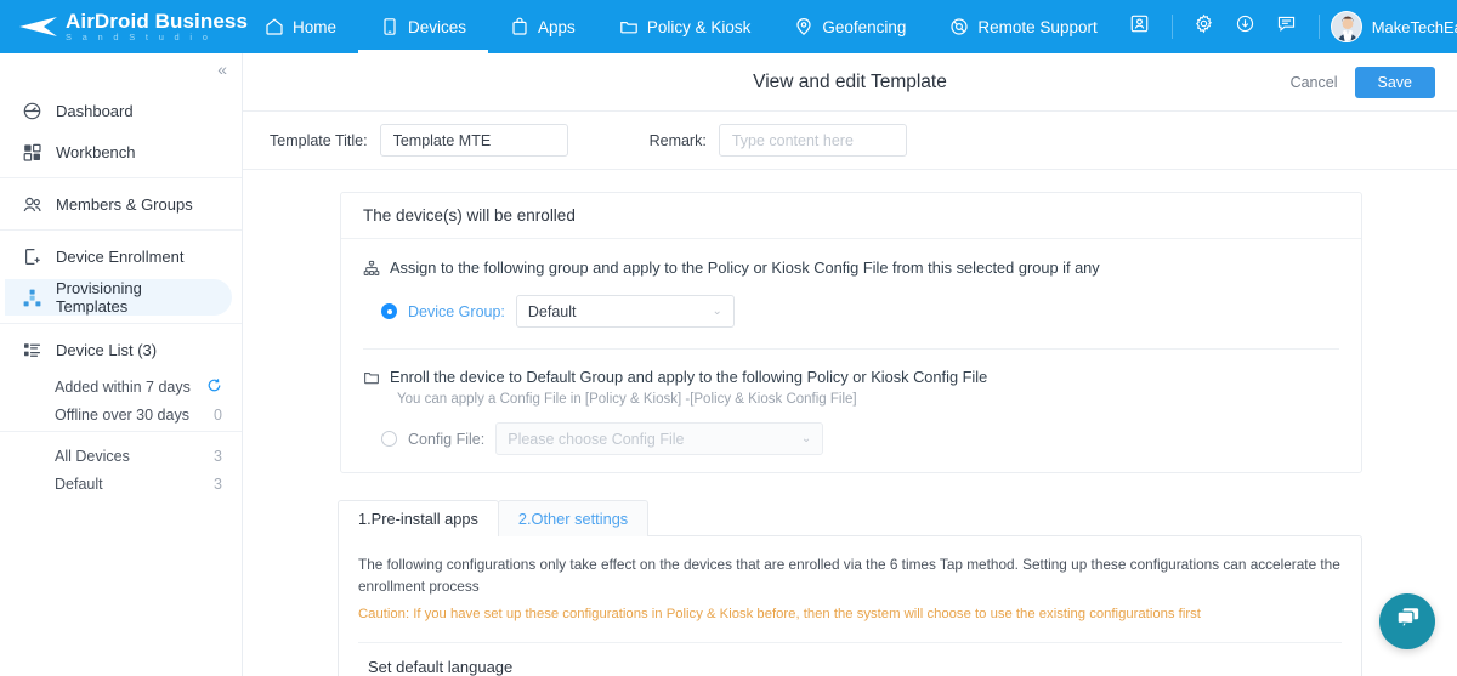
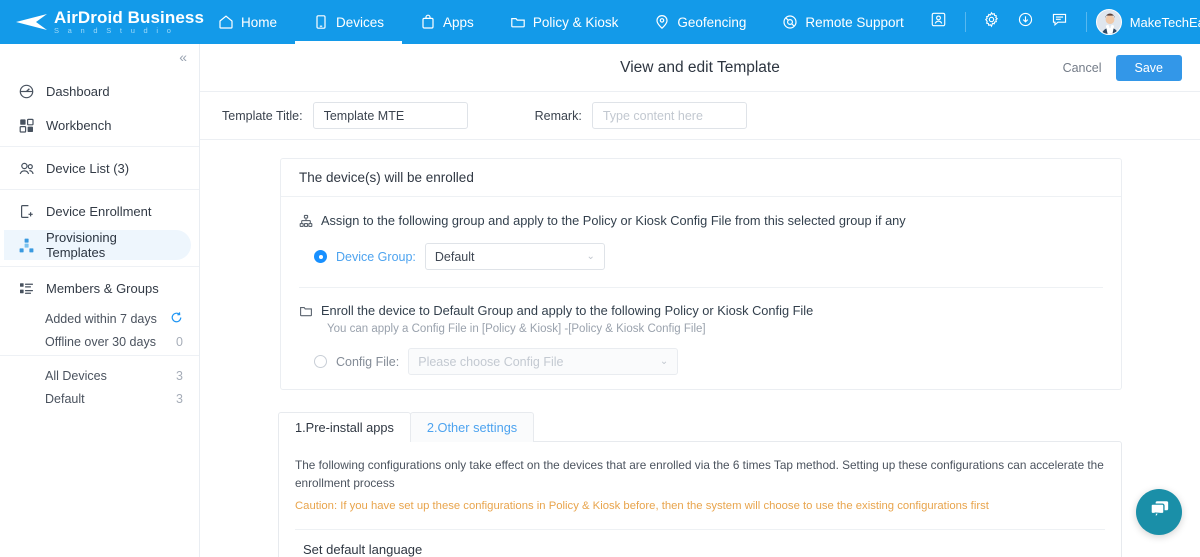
  AirDroid Business
  S a n d S t u d i o
  Home
  Devices
  Apps
  Policy & Kiosk
  Geofencing
  Remote Support
  «
  Dashboard
  Workbench
- Members & Groups
+ Device List (3)
  Device Enrollment
  Provisioning Templates
- Device List (3)
+ Members & Groups
  Added within 7 days
  Offline over 30 days
  0
  All Devices
  3
  Default
  3
  View and edit Template
  Cancel
  Save
  Template Title:
  Template MTE
  Remark:
  Type content here
  The device(s) will be enrolled
  Assign to the following group and apply to the Policy or Kiosk Config File from this selected group if any
  Device Group:
  Default
  ⌄
  Enroll the device to Default Group and apply to the following Policy or Kiosk Config File
  You can apply a Config File in [Policy & Kiosk] -[Policy & Kiosk Config File]
  Config File:
  Please choose Config File
  ⌄
  1.Pre-install apps
  2.Other settings
  The following configurations only take effect on the devices that are enrolled via the 6 times Tap method. Setting up these configurations can accelerate the enrollment process
  Caution: If you have set up these configurations in Policy & Kiosk before, then the system will choose to use the existing configurations first
  Set default language
